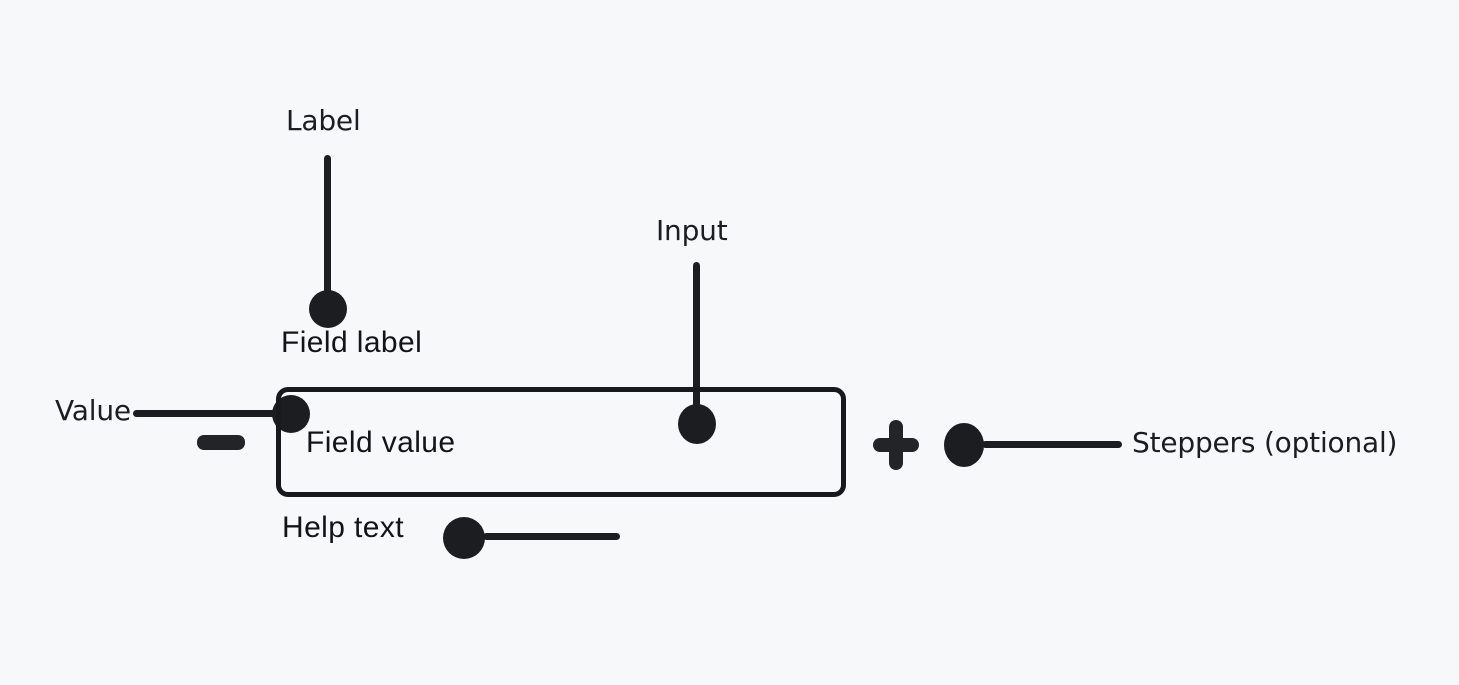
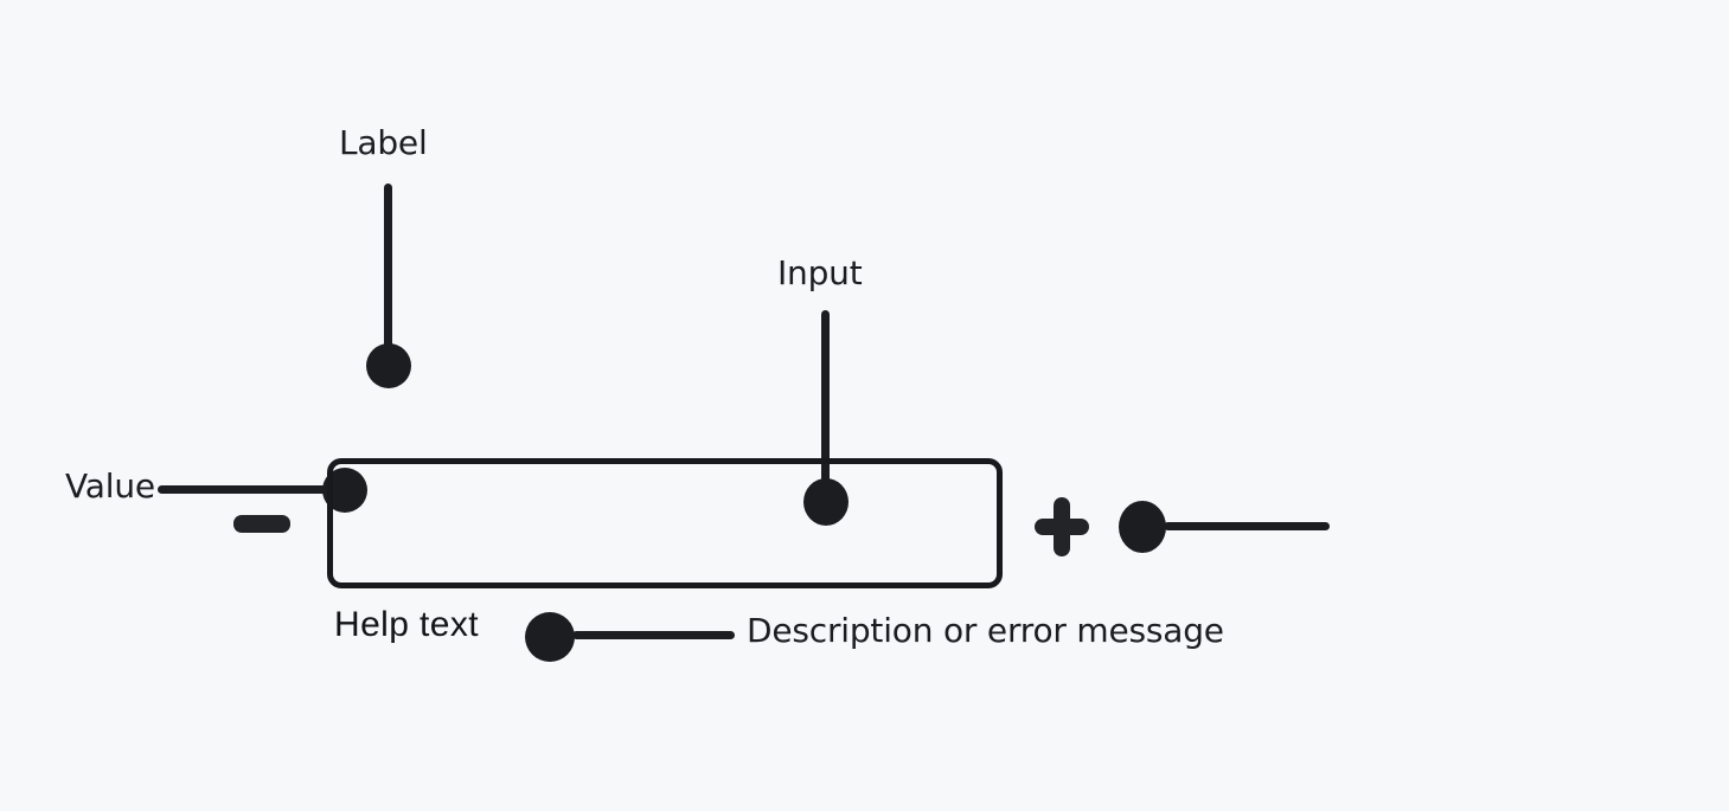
  Label
  Input
  Value
- Field label
- Field value
- Steppers (optional)
  Help text
+ Description or error message
